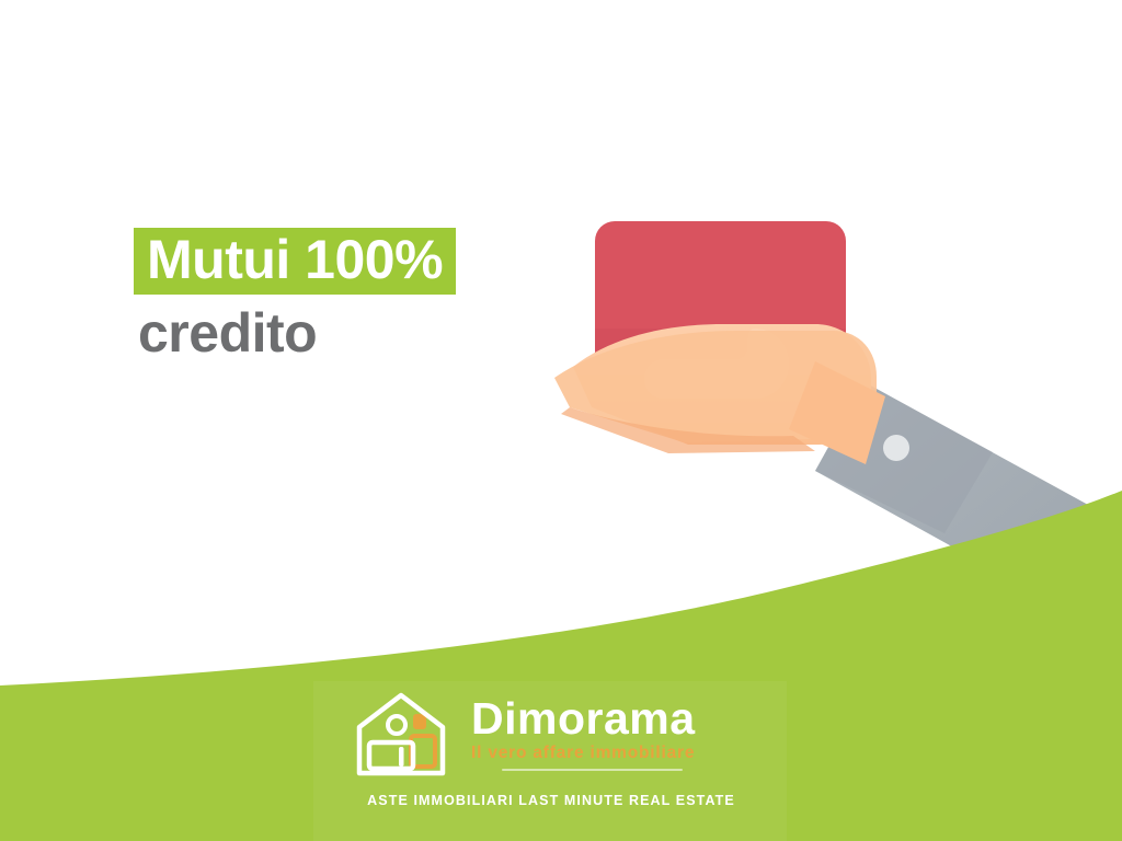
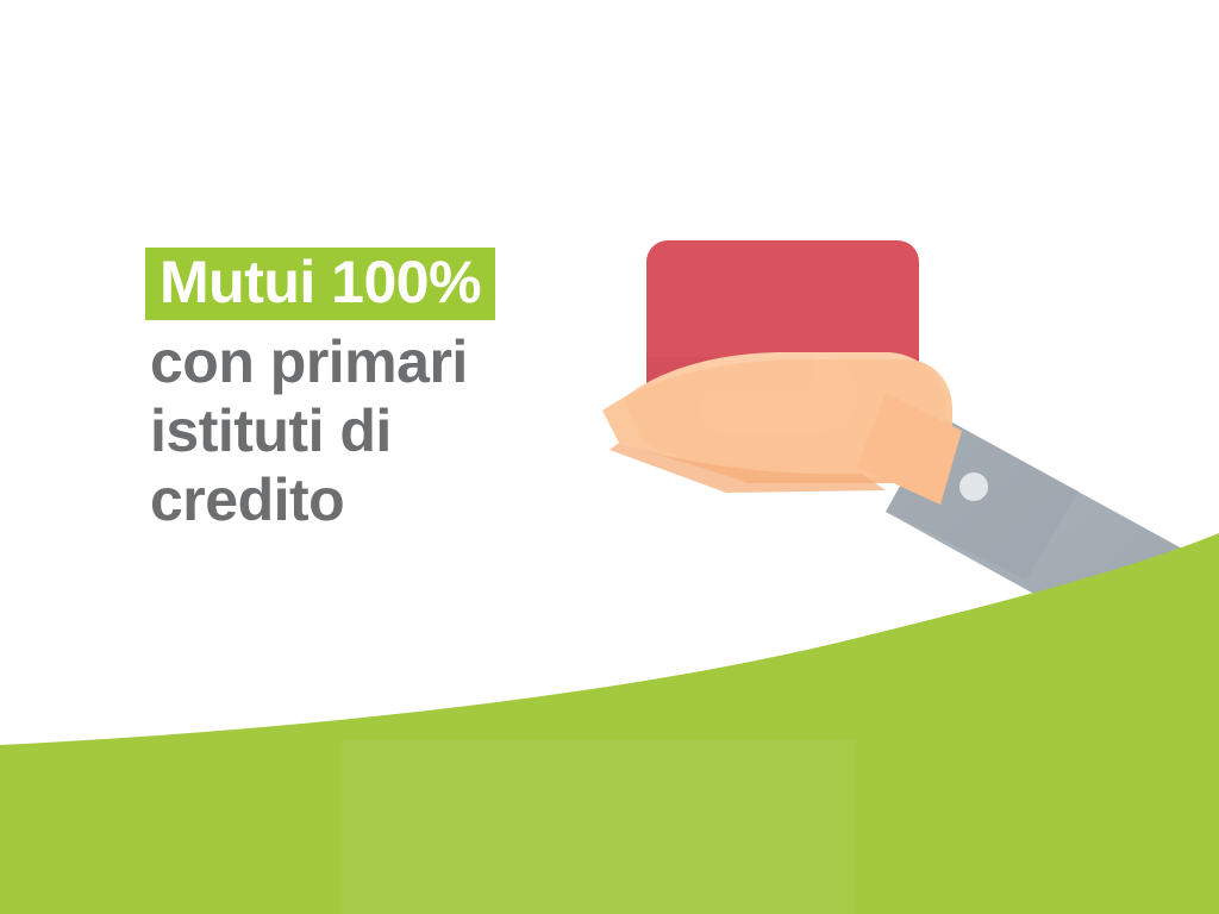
  Mutui 100%
+ con primari
+ istituti di
  credito
- Dimorama
- Il vero affare immobiliare
- ASTE IMMOBILIARI LAST MINUTE REAL ESTATE
